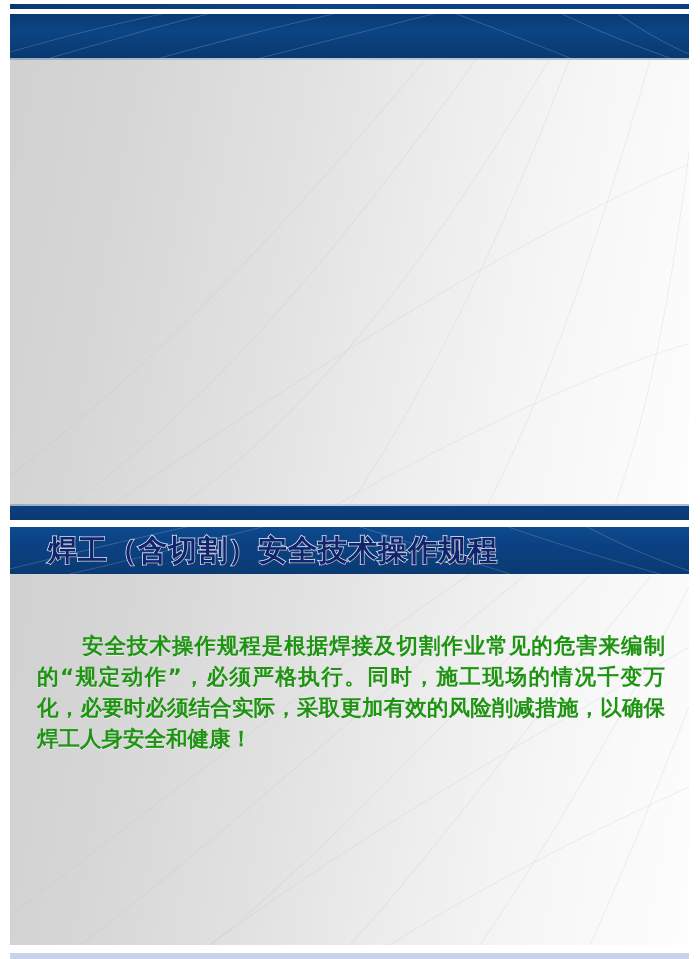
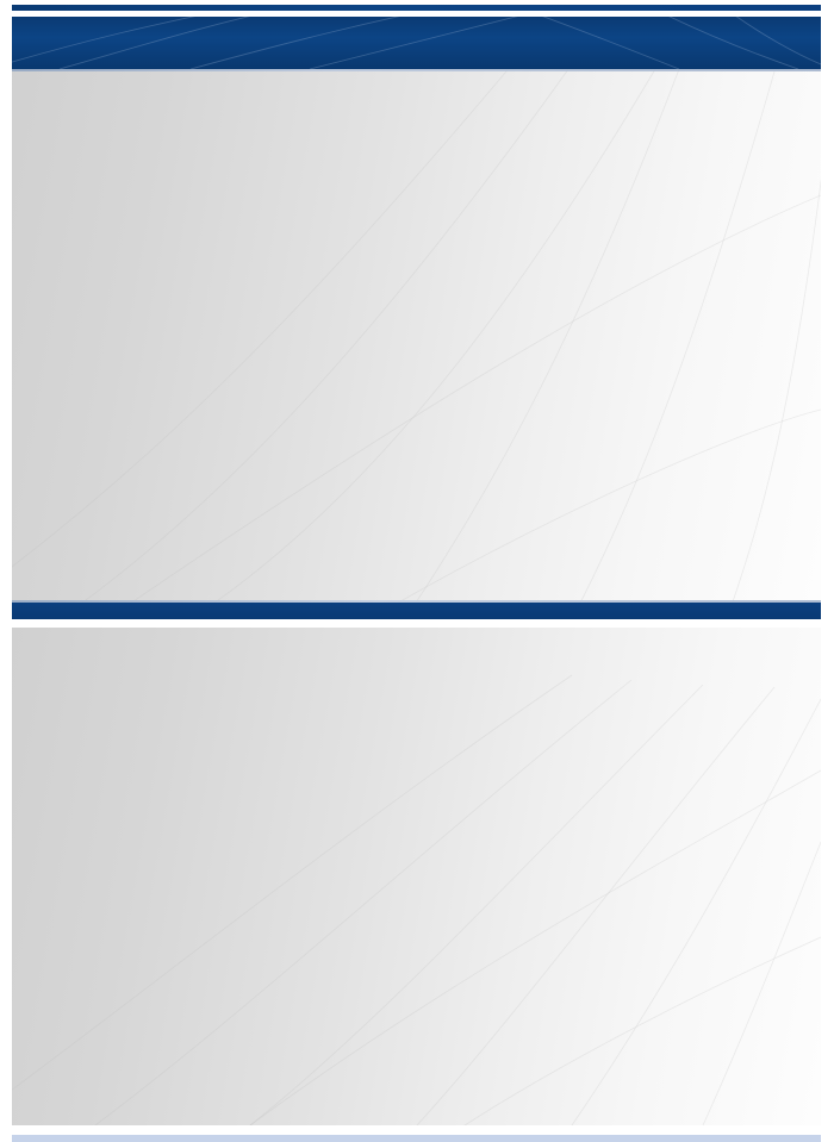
- 焊工（含切割）安全技术操作规程
- 安全技术操作规程是根据焊接及切割作业常见的危害来编制的“规定动作”，必须严格执行。同时，施工现场的情况千变万化，必要时必须结合实际，采取更加有效的风险削减措施，以确保焊工人身安全和健康！
